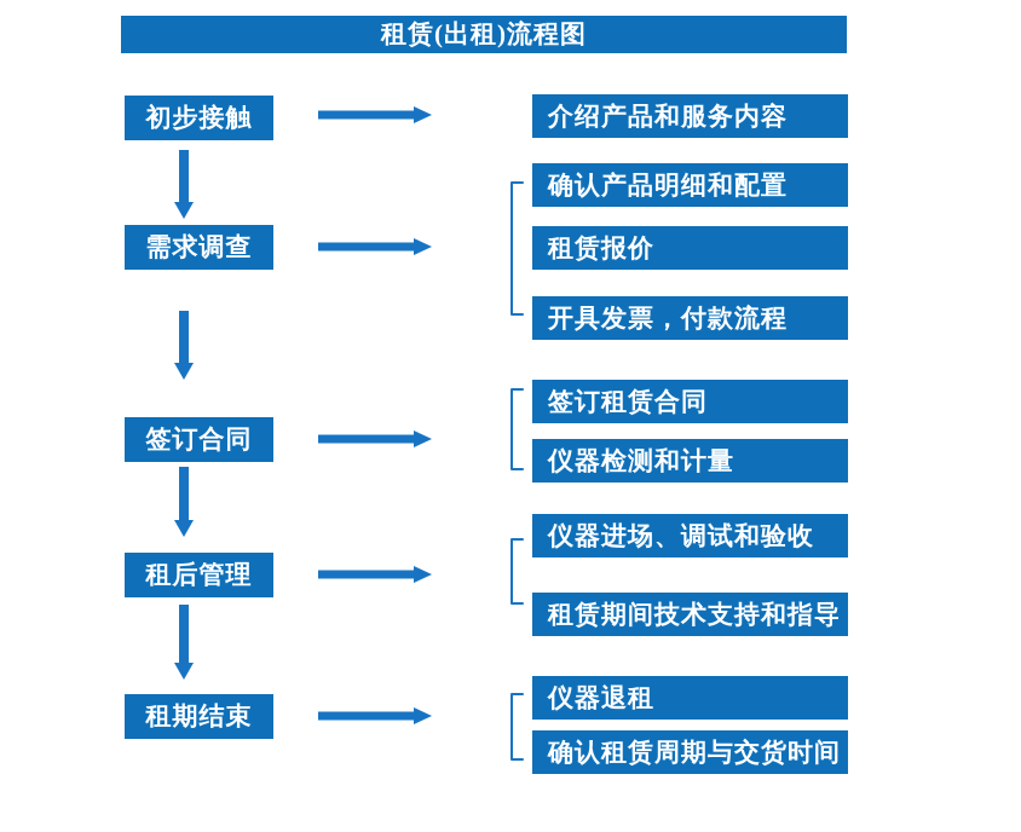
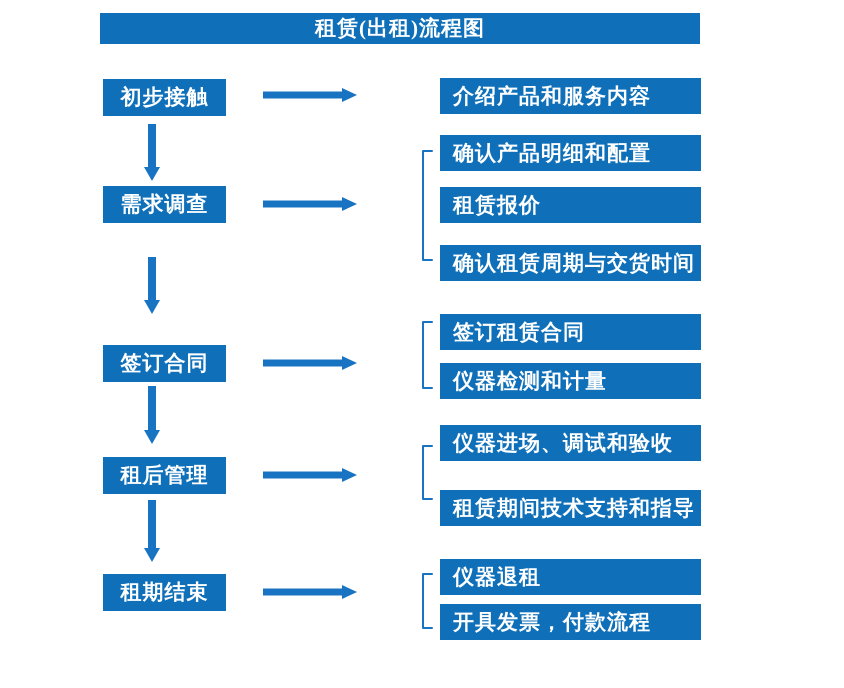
  租赁(出租)流程图
  初步接触
  需求调查
  签订合同
  租后管理
  租期结束
  介绍产品和服务内容
  确认产品明细和配置
  租赁报价
- 开具发票，付款流程
+ 确认租赁周期与交货时间
  签订租赁合同
  仪器检测和计量
  仪器进场、调试和验收
  租赁期间技术支持和指导
  仪器退租
- 确认租赁周期与交货时间
+ 开具发票，付款流程
